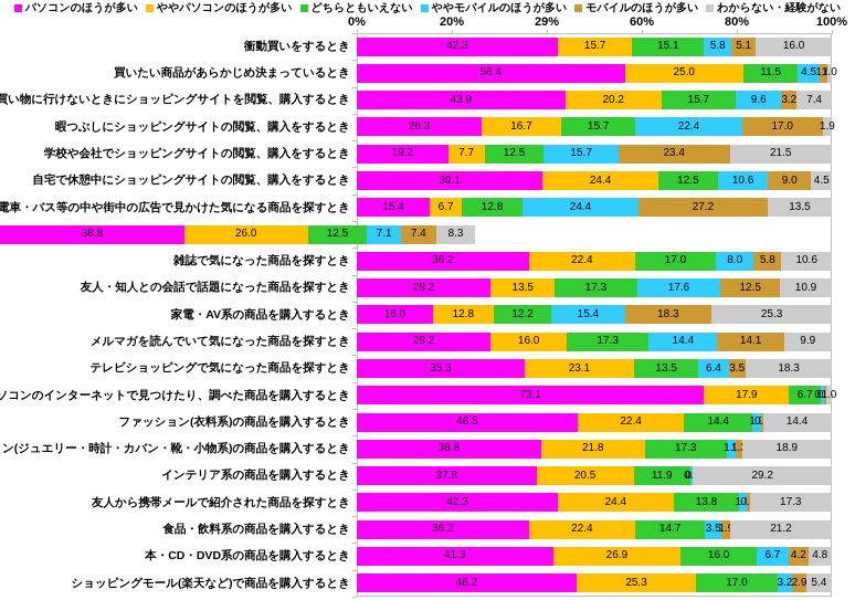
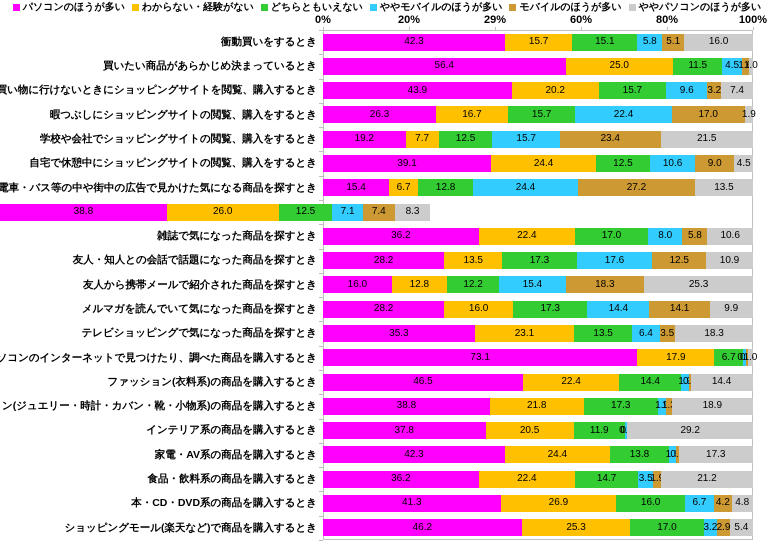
  パソコンのほうが多い
- ややパソコンのほうが多い
+ わからない・経験がない
  どちらともいえない
  ややモバイルのほうが多い
  モバイルのほうが多い
- わからない・経験がない
+ ややパソコンのほうが多い
  0%
  20%
  29%
  60%
  80%
  100%
  衝動買いをするとき
  42.3
  15.7
  15.1
  5.8
  5.1
  16.0
  買いたい商品があらかじめ決まっているとき
  56.4
  25.0
  11.5
  4.5
  1.0
  買い物に行けないときにショッピングサイトを閲覧、購入するとき
  43.9
  20.2
  15.7
  9.6
  3.2
  7.4
  暇つぶしにショッピングサイトの閲覧、購入をするとき
  26.3
  16.7
  15.7
  22.4
  17.0
  1.9
  学校や会社でショッピングサイトの閲覧、購入をするとき
  19.2
  7.7
  12.5
  15.7
  23.4
  21.5
  自宅で休憩中にショッピングサイトの閲覧、購入をするとき
  39.1
  24.4
  12.5
  10.6
  9.0
  4.5
  電車・バス等の中や街中の広告で見かけた気になる商品を探すとき
  15.4
  6.7
  12.8
  24.4
  27.2
  13.5
  38.8
  26.0
  12.5
  7.1
  7.4
  8.3
  雑誌で気になった商品を探すとき
  36.2
  22.4
  17.0
  8.0
  5.8
  10.6
  友人・知人との会話で話題になった商品を探すとき
  28.2
  13.5
  17.3
  17.6
  12.5
  10.9
- 家電・AV系の商品を購入するとき
+ 友人から携帯メールで紹介された商品を探すとき
  16.0
  12.8
  12.2
  15.4
  18.3
  25.3
  メルマガを読んでいて気になった商品を探すとき
  28.2
  16.0
  17.3
  14.4
  14.1
  9.9
  テレビショッピングで気になった商品を探すとき
  35.3
  23.1
  13.5
  6.4
  3.5
  18.3
  ソコンのインターネットで見つけたり、調べた商品を購入するとき
  73.1
  17.9
  6.7
  1.0
  ファッション(衣料系)の商品を購入するとき
  46.5
  22.4
  14.4
  14.4
  ン(ジュエリー・時計・カバン・靴・小物系)の商品を購入するとき
  38.8
  21.8
  17.3
  18.9
  インテリア系の商品を購入するとき
  37.8
  20.5
  11.9
  29.2
- 友人から携帯メールで紹介された商品を探すとき
+ 家電・AV系の商品を購入するとき
  42.3
  24.4
  13.8
  17.3
  食品・飲料系の商品を購入するとき
  36.2
  22.4
  14.7
  3.5
  21.2
  本・CD・DVD系の商品を購入するとき
  41.3
  26.9
  16.0
  6.7
  4.2
  4.8
  ショッピングモール(楽天など)で商品を購入するとき
  46.2
  25.3
  17.0
  3.2
  2.9
  5.4
